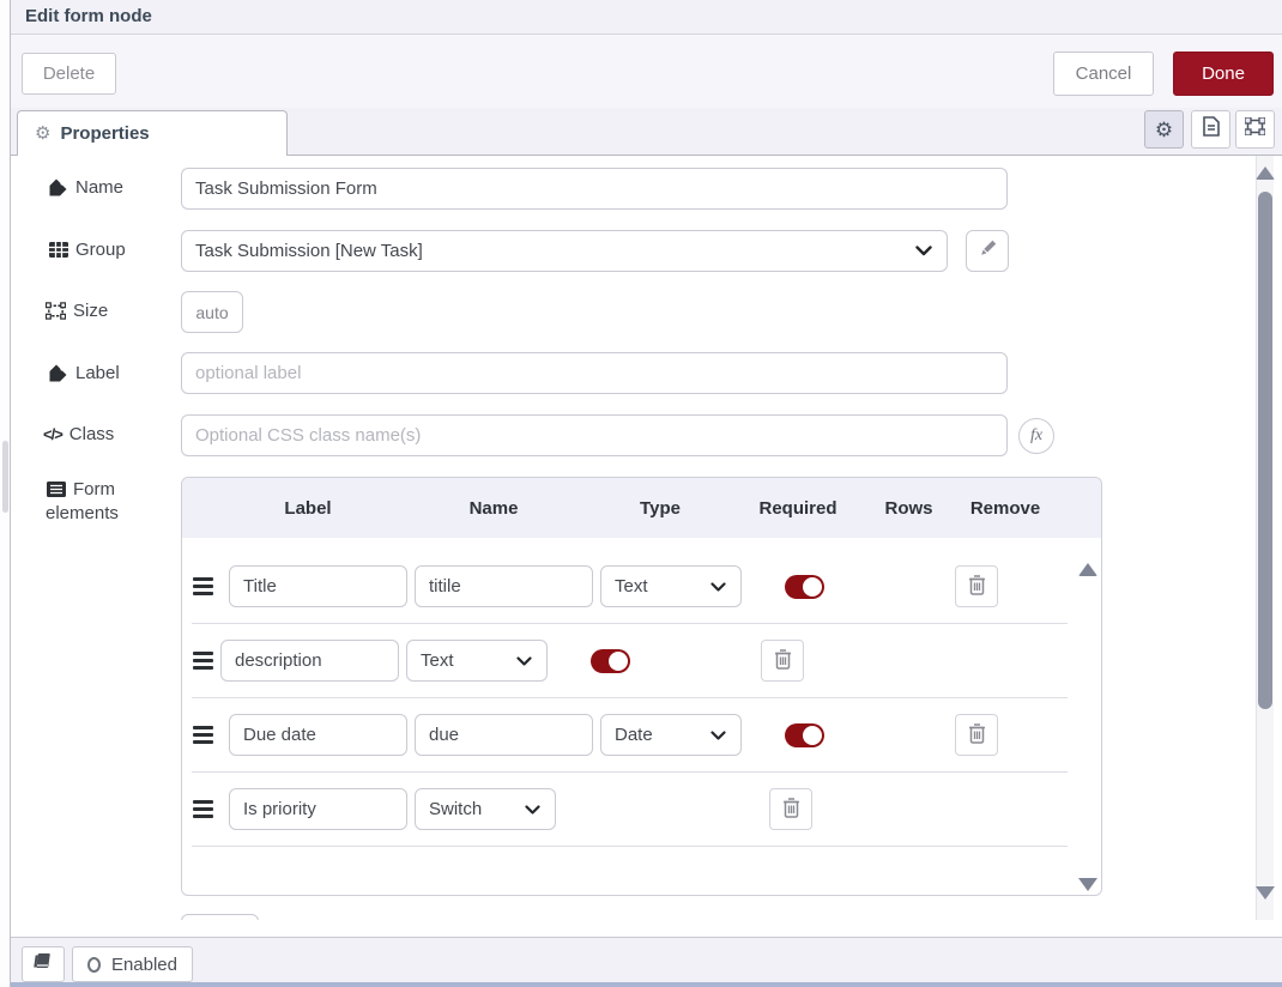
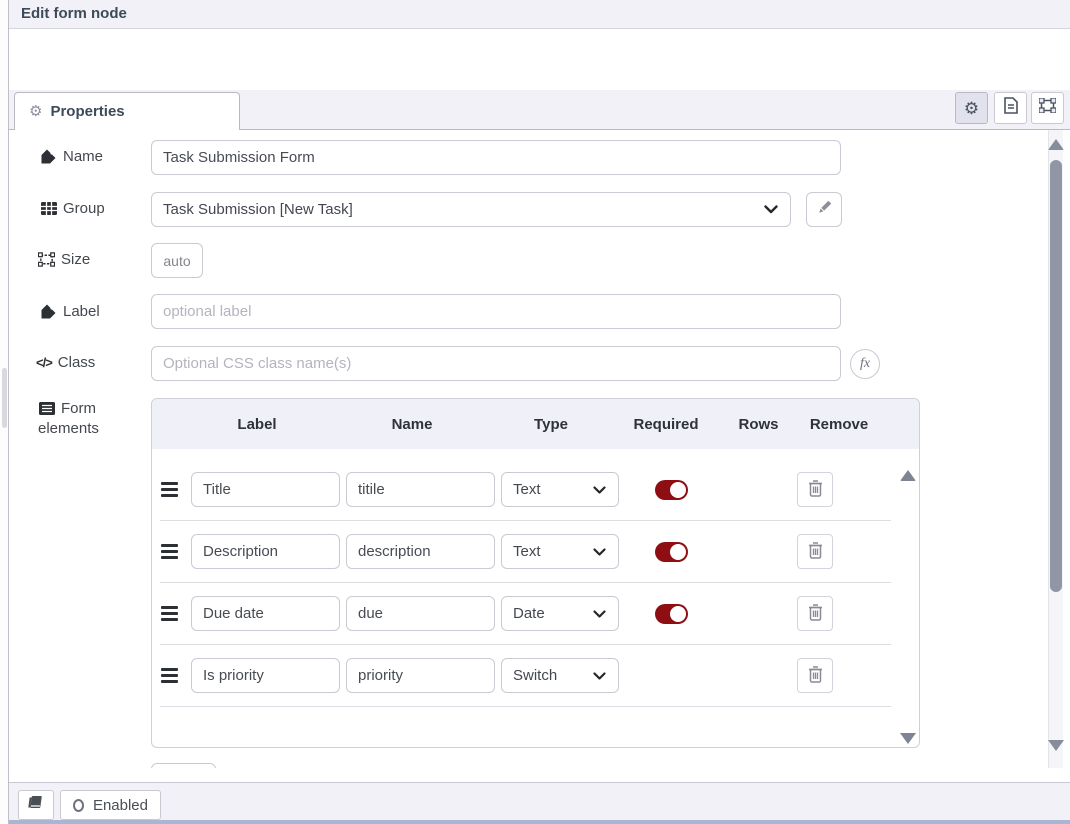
  Edit form node
- Delete
- Cancel
- Done
  ⚙
  Properties
  ⚙
  Name
  Task Submission Form
  Group
  Task Submission [New Task]
  Size
  auto
  Label
  optional label
  </>
  Class
  Optional CSS class name(s)
  fx
  Form
  elements
  Label
  Name
  Type
  Required
  Rows
  Remove
  Title
  titile
  Text
+ Description
  description
  Text
  Due date
  due
  Date
  Is priority
+ priority
  Switch
  Enabled
